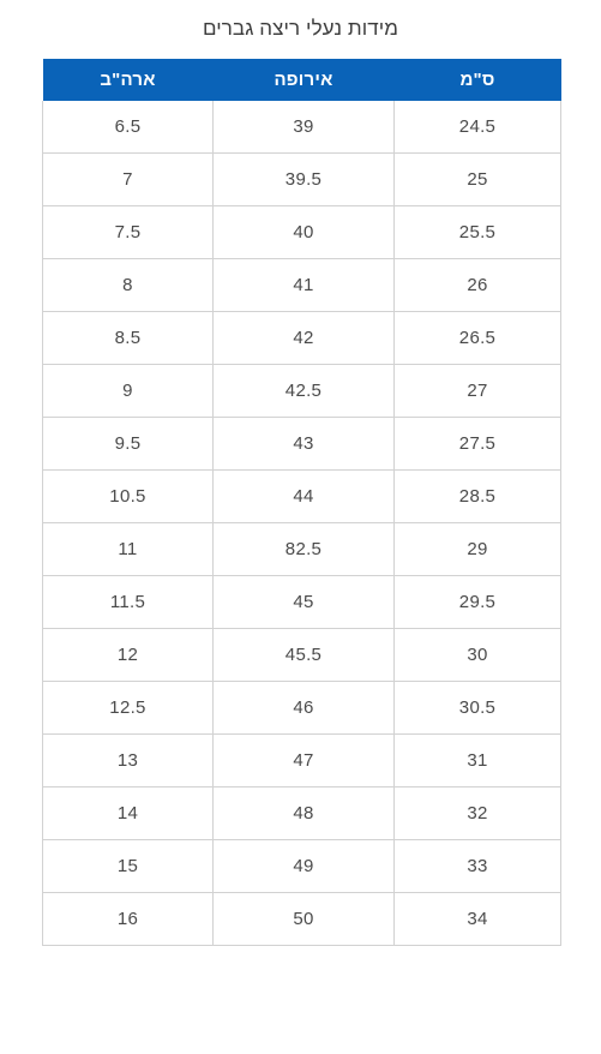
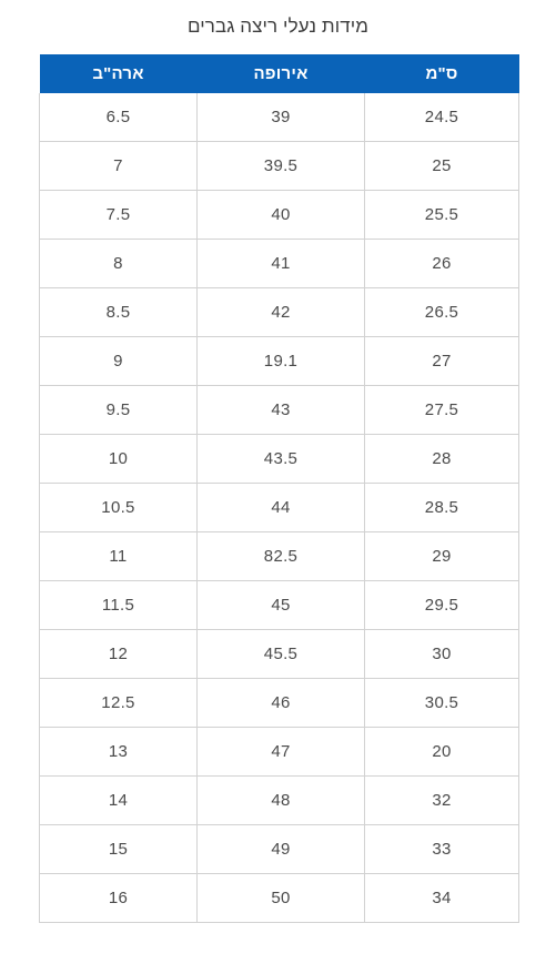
  מידות נעלי ריצה גברים
  ס"מ	אירופה	ארה"ב
  24.5	39	6.5
  25	39.5	7
  25.5	40	7.5
  26	41	8
  26.5	42	8.5
- 27	42.5	9
+ 27	19.1	9
  27.5	43	9.5
+ 28	43.5	10
  28.5	44	10.5
  29	82.5	11
  29.5	45	11.5
  30	45.5	12
  30.5	46	12.5
- 31	47	13
+ 20	47	13
  32	48	14
  33	49	15
  34	50	16
